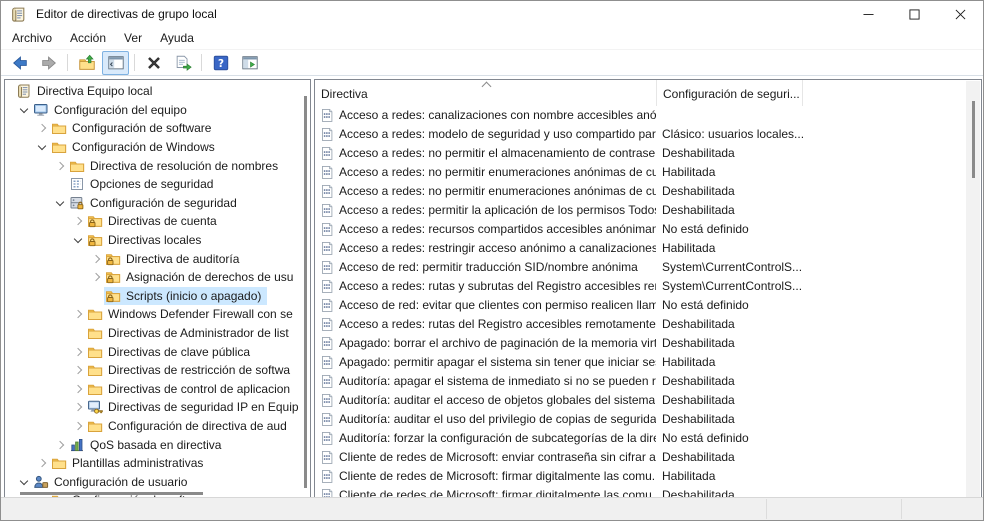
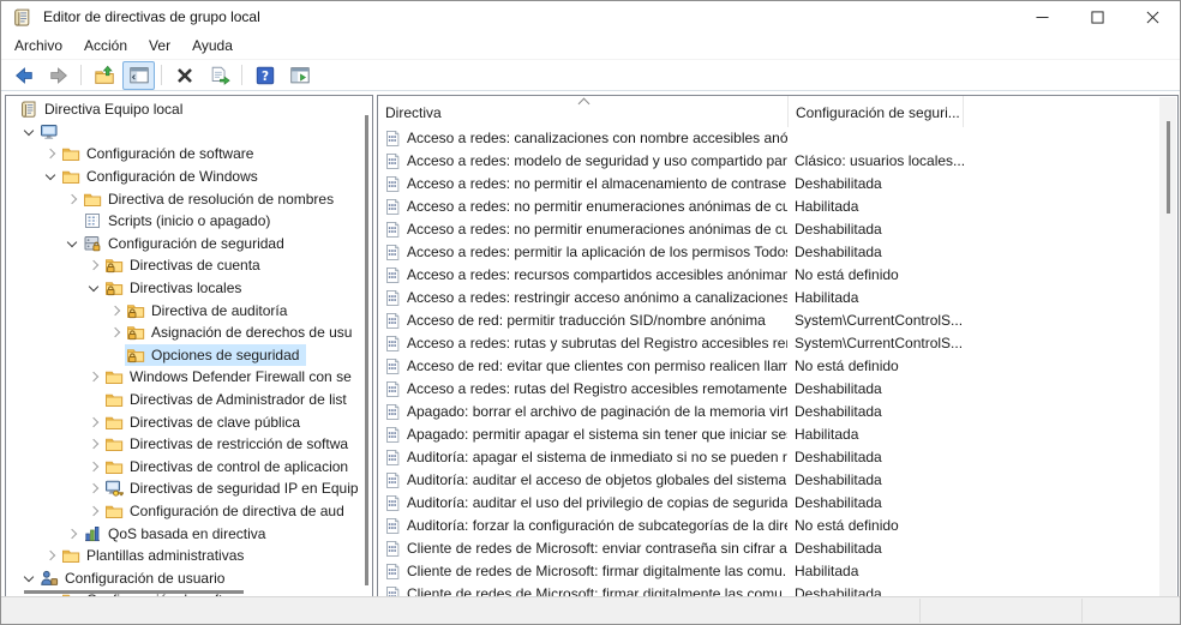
  Editor de directivas de grupo local
  Archivo
  Acción
  Ver
  Ayuda
  ?
  Directiva Equipo local
- Configuración del equipo
  Configuración de software
  Configuración de Windows
  Directiva de resolución de nombres
- Opciones de seguridad
+ Scripts (inicio o apagado)
  Configuración de seguridad
  Directivas de cuenta
  Directivas locales
  Directiva de auditoría
  Asignación de derechos de usu
- Scripts (inicio o apagado)
+ Opciones de seguridad
  Windows Defender Firewall con se
  Directivas de Administrador de list
  Directivas de clave pública
  Directivas de restricción de softwa
  Directivas de control de aplicacion
  Directivas de seguridad IP en Equip
  Configuración de directiva de aud
  QoS basada en directiva
  Plantillas administrativas
  Configuración de usuario
  Directiva
  Configuración de seguri...
  Acceso a redes: canalizaciones con nombre accesibles anó
  Acceso a redes: modelo de seguridad y uso compartido par
  Clásico: usuarios locales...
  Acceso a redes: no permitir el almacenamiento de contrase
  Deshabilitada
  Acceso a redes: no permitir enumeraciones anónimas de cu
  Habilitada
  Acceso a redes: no permitir enumeraciones anónimas de cu
  Deshabilitada
  Acceso a redes: permitir la aplicación de los permisos Todo
  Deshabilitada
  Acceso a redes: recursos compartidos accesibles anónima
  No está definido
  Acceso a redes: restringir acceso anónimo a canalizaciones
  Habilitada
  Acceso de red: permitir traducción SID/nombre anónima
  System\CurrentControlS...
  Acceso a redes: rutas y subrutas del Registro accesibles re
  System\CurrentControlS...
  Acceso de red: evitar que clientes con permiso realicen llam
  No está definido
  Acceso a redes: rutas del Registro accesibles remotamente
  Deshabilitada
  Apagado: borrar el archivo de paginación de la memoria virt
  Deshabilitada
  Apagado: permitir apagar el sistema sin tener que iniciar se
  Habilitada
  Auditoría: apagar el sistema de inmediato si no se pueden r
  Deshabilitada
  Auditoría: auditar el acceso de objetos globales del sistema
  Deshabilitada
  Auditoría: auditar el uso del privilegio de copias de segurida
  Deshabilitada
  Auditoría: forzar la configuración de subcategorías de la dir
  No está definido
  Cliente de redes de Microsoft: enviar contraseña sin cifrar a
  Deshabilitada
  Cliente de redes de Microsoft: firmar digitalmente las comu.
  Habilitada
  Cliente de redes de Microsoft: firmar digitalmente las comu.
  Deshabilitada
